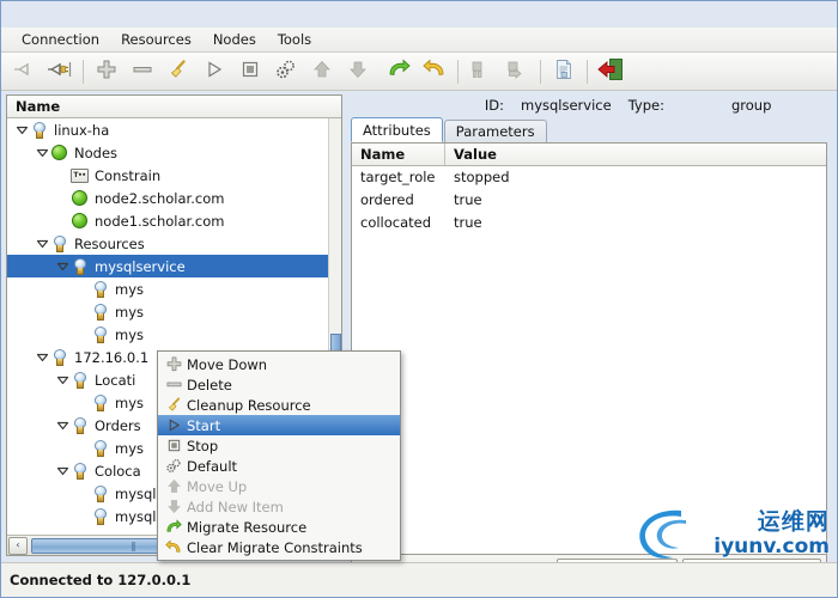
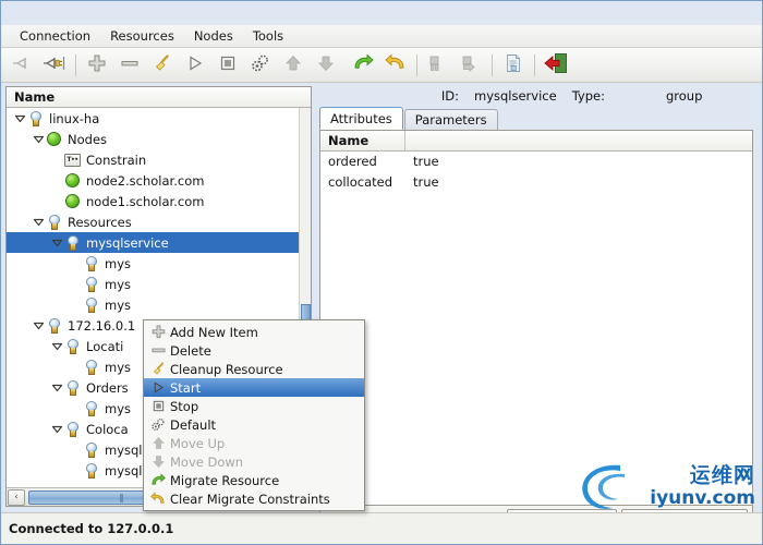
  Connection
  Resources
  Nodes
  Tools
  Name
  linux-ha
  Nodes
  Constrain
  node2.scholar.com
  node1.scholar.com
  Resources
  mysqlservice
  mys
  mys
  mys
  172.16.0.1
  Locati
  mys
  Orders
  mys
  Coloca
  ‹
  ‖
  ID:
  mysqlservice
  Type:
  group
  Attributes
  Parameters
  Name
- Value
- target_role
- stopped
  ordered
  true
  collocated
  true
- Move Down
+ Add New Item
  Delete
  Cleanup Resource
  Start
  Stop
  Default
  Move Up
- Add New Item
+ Move Down
  Migrate Resource
  Clear Migrate Constraints
  Connected to 127.0.0.1
  运维网
  iyunv.com
